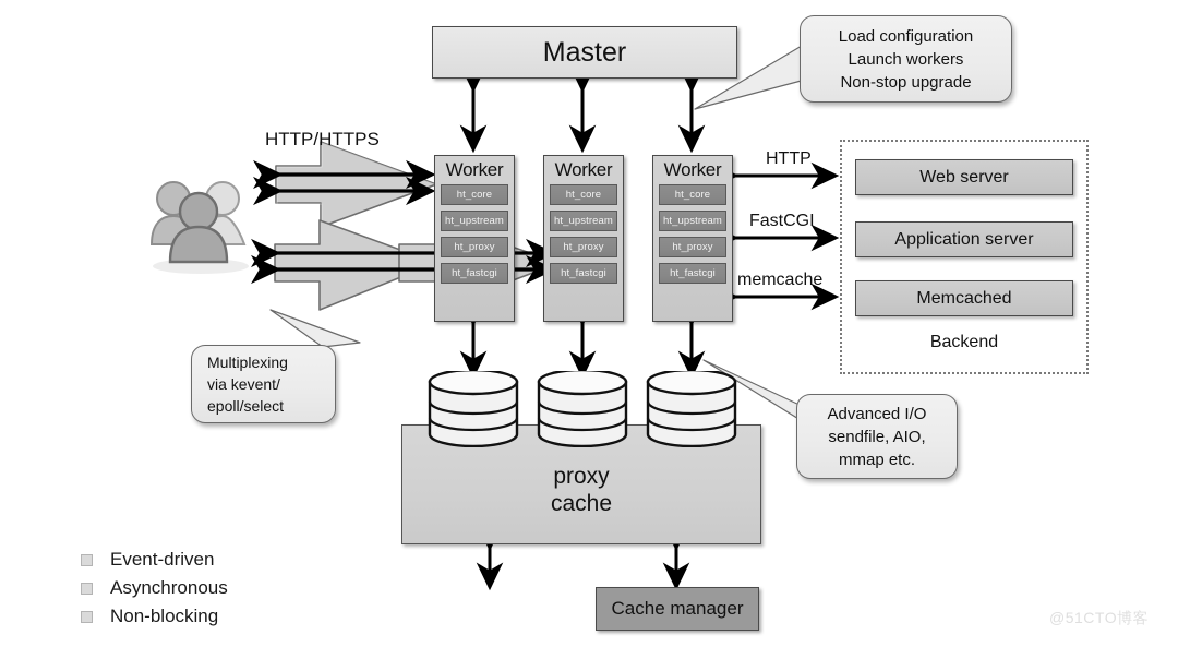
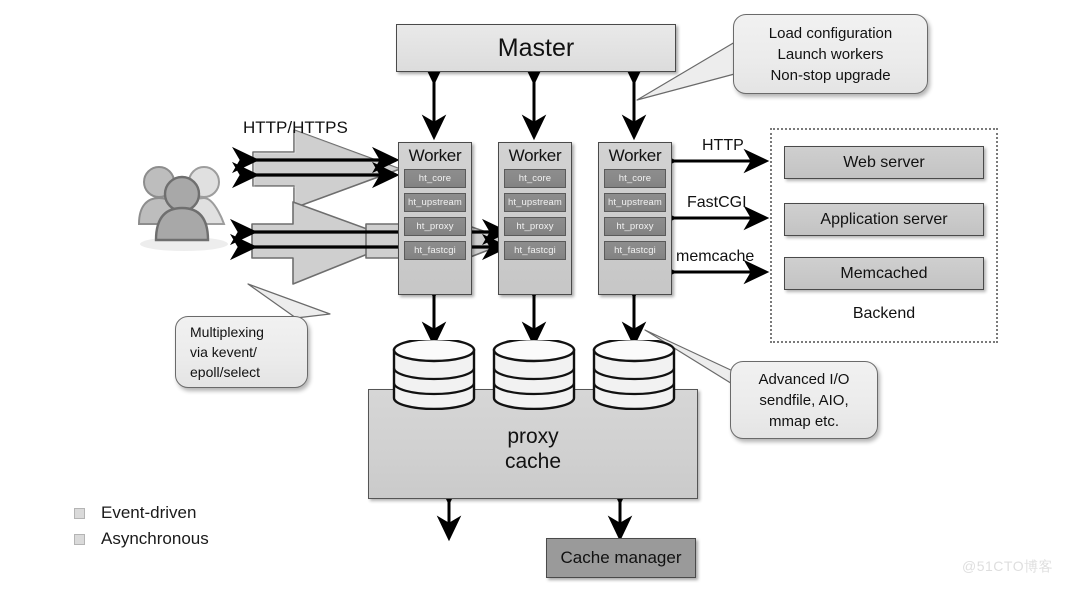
  Master
  Load configuration
  Launch workers
  Non-stop upgrade
  Worker
  ht_core
  ht_upstream
  ht_proxy
  ht_fastcgi
  Worker
  ht_core
  ht_upstream
  ht_proxy
  ht_fastcgi
  Worker
  ht_core
  ht_upstream
  ht_proxy
  ht_fastcgi
  HTTP/HTTPS
  Multiplexing
  via kevent/
  epoll/select
  HTTP
  FastCGI
  memcache
  Web server
  Application server
  Memcached
  Backend
  proxy
  cache
  Advanced I/O
  sendfile, AIO,
  mmap etc.
  Cache manager
  Event-driven
  Asynchronous
- Non-blocking
  @51CTO博客
